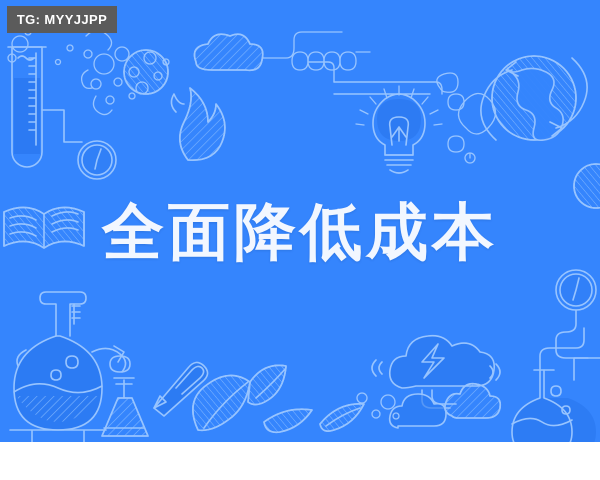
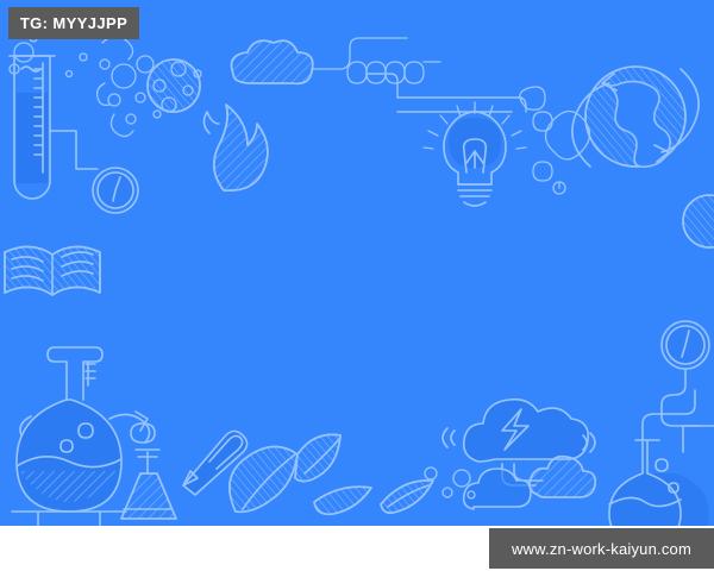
- 全面降低成本
  TG: MYYJJPP
+ www.zn-work-kaiyun.com
